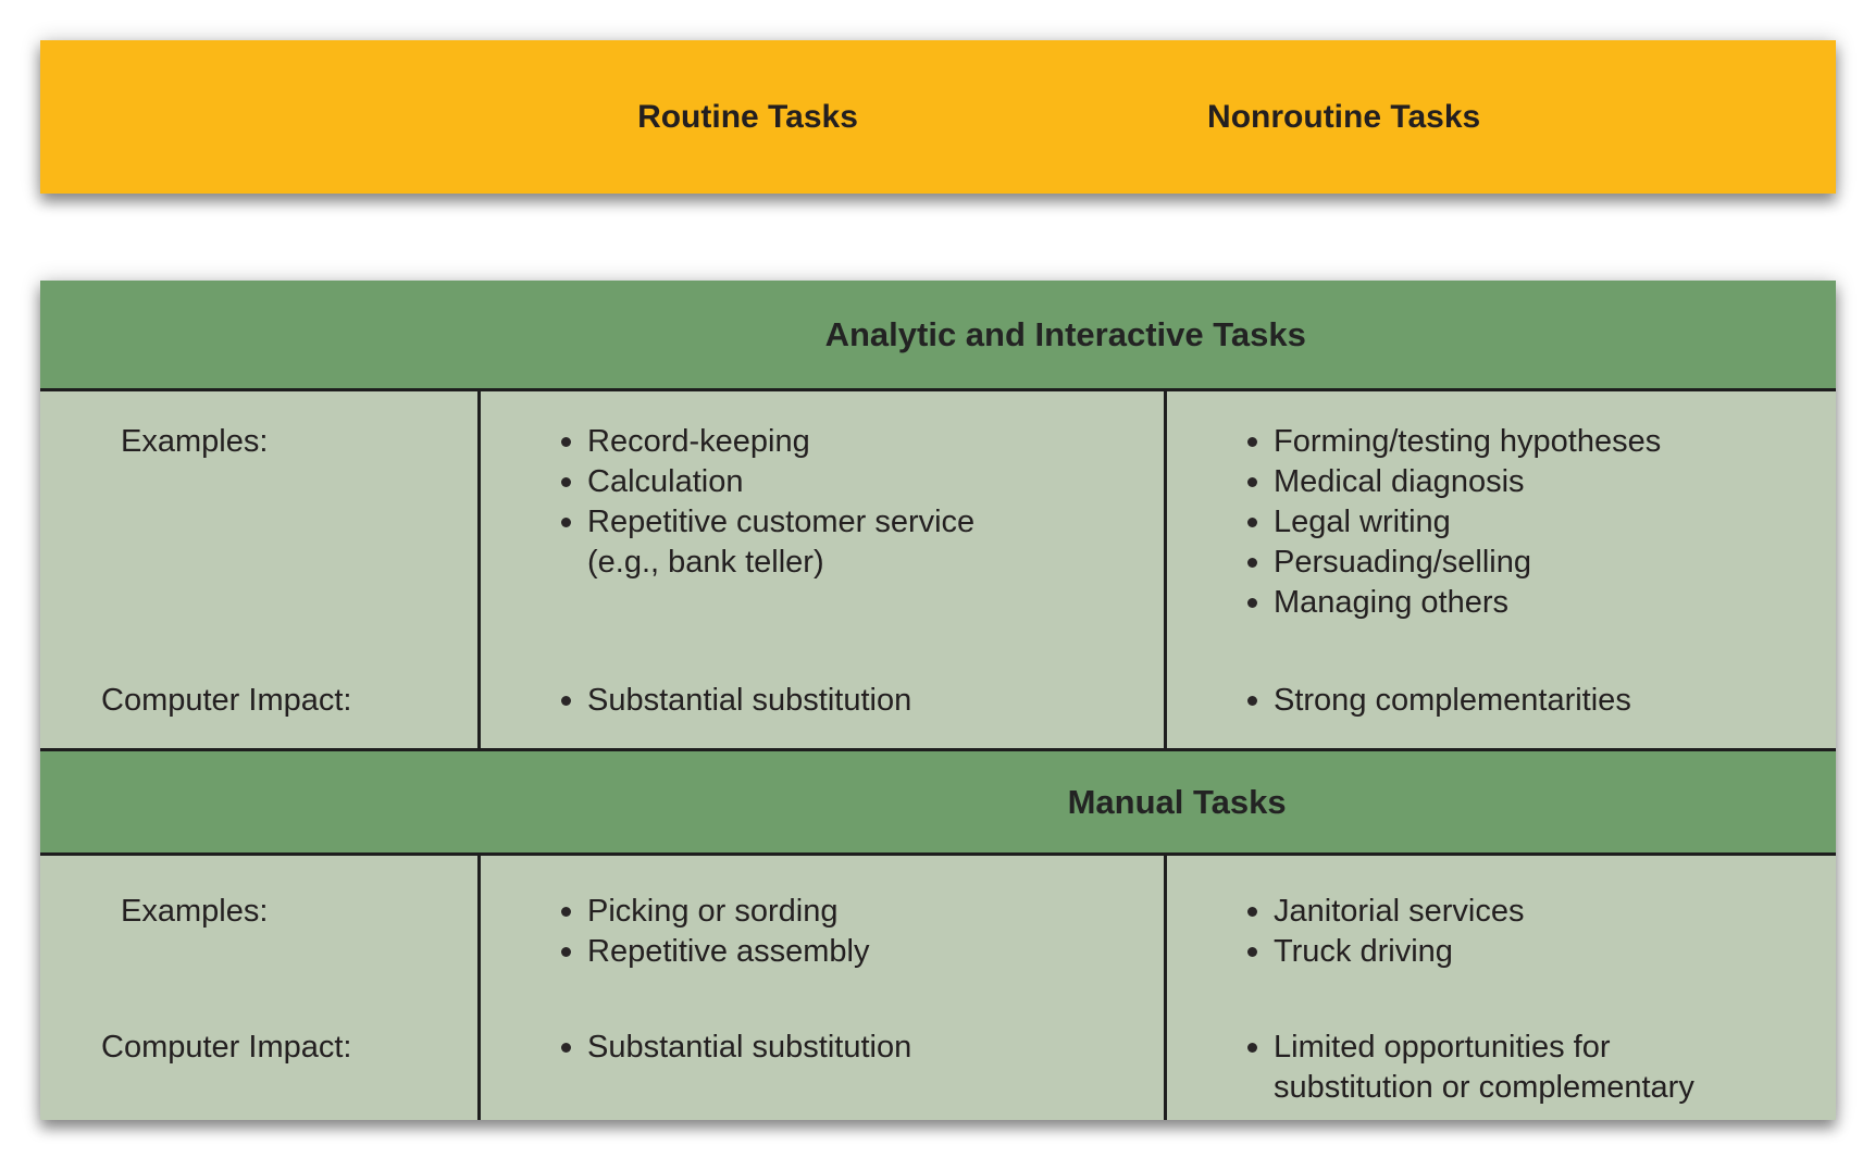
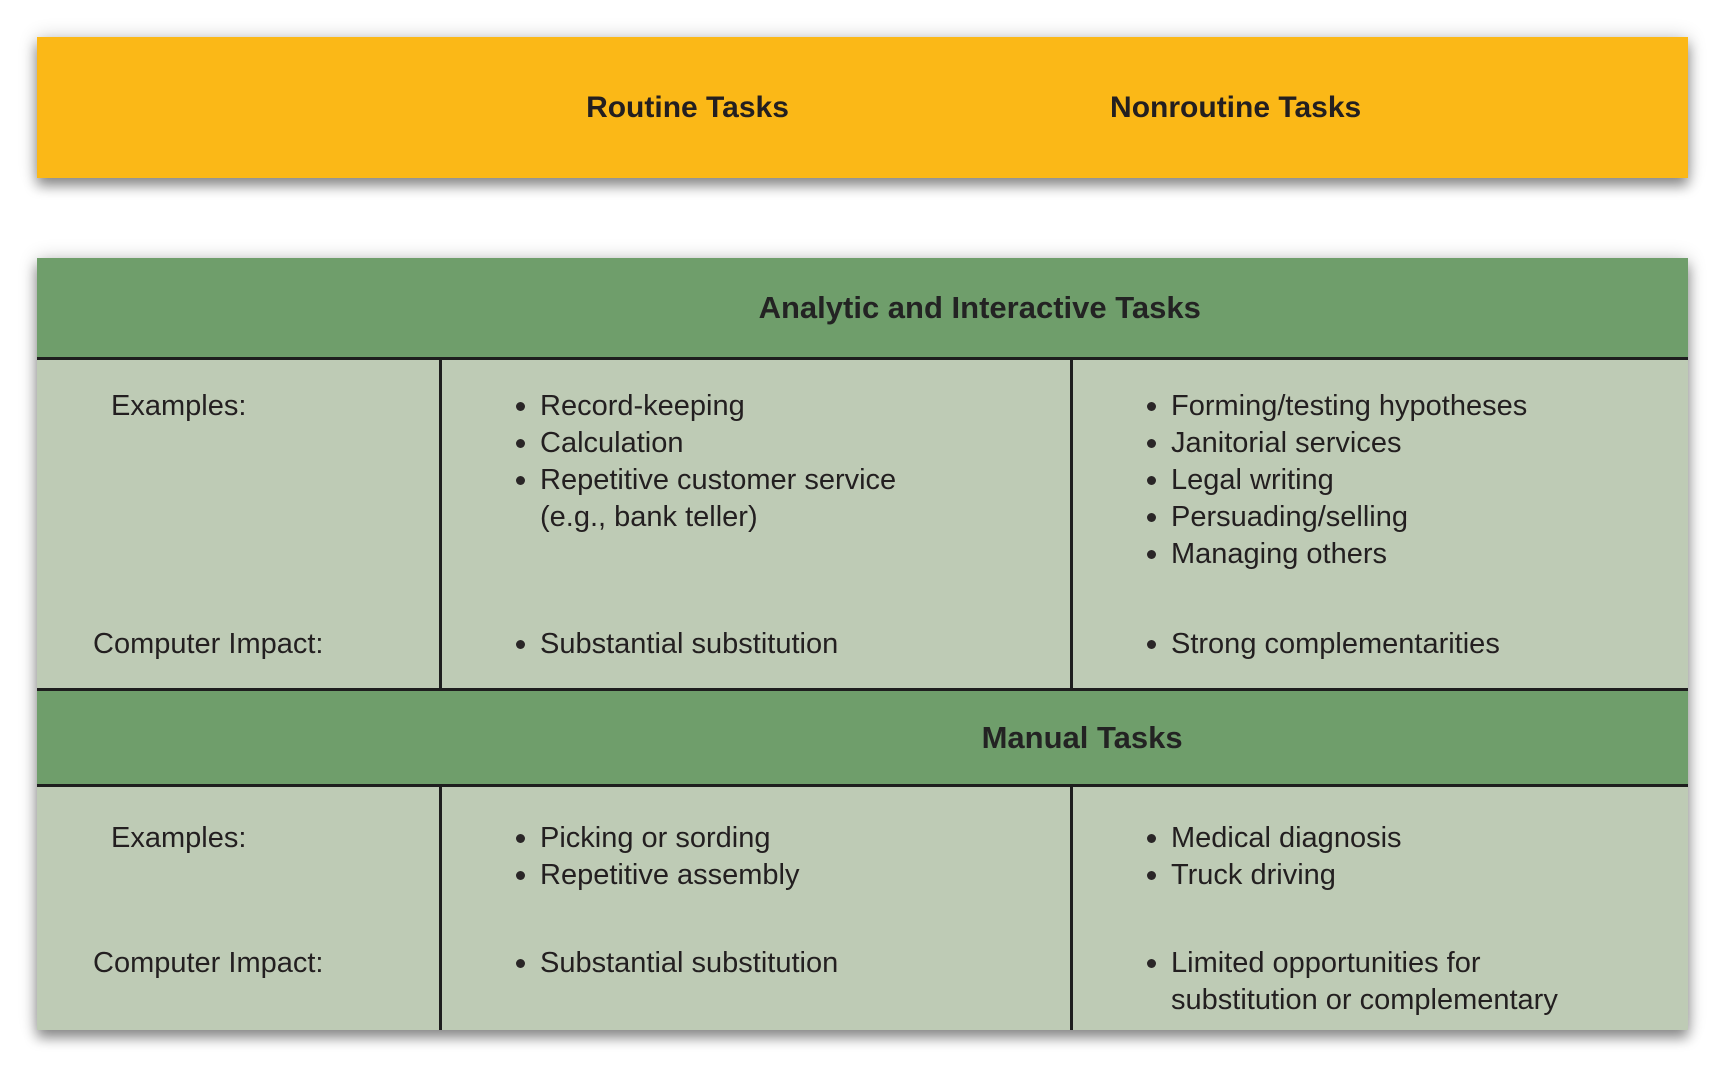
  Routine Tasks
  Nonroutine Tasks
  Analytic and Interactive Tasks
  Examples:
  Computer Impact:
  Record-keeping
  Calculation
  Repetitive customer service
  (e.g., bank teller)
  Substantial substitution
  Forming/testing hypotheses
- Medical diagnosis
+ Janitorial services
  Legal writing
  Persuading/selling
  Managing others
  Strong complementarities
  Manual Tasks
  Examples:
  Computer Impact:
  Picking or sording
  Repetitive assembly
  Substantial substitution
- Janitorial services
+ Medical diagnosis
  Truck driving
  Limited opportunities for
  substitution or complementary
